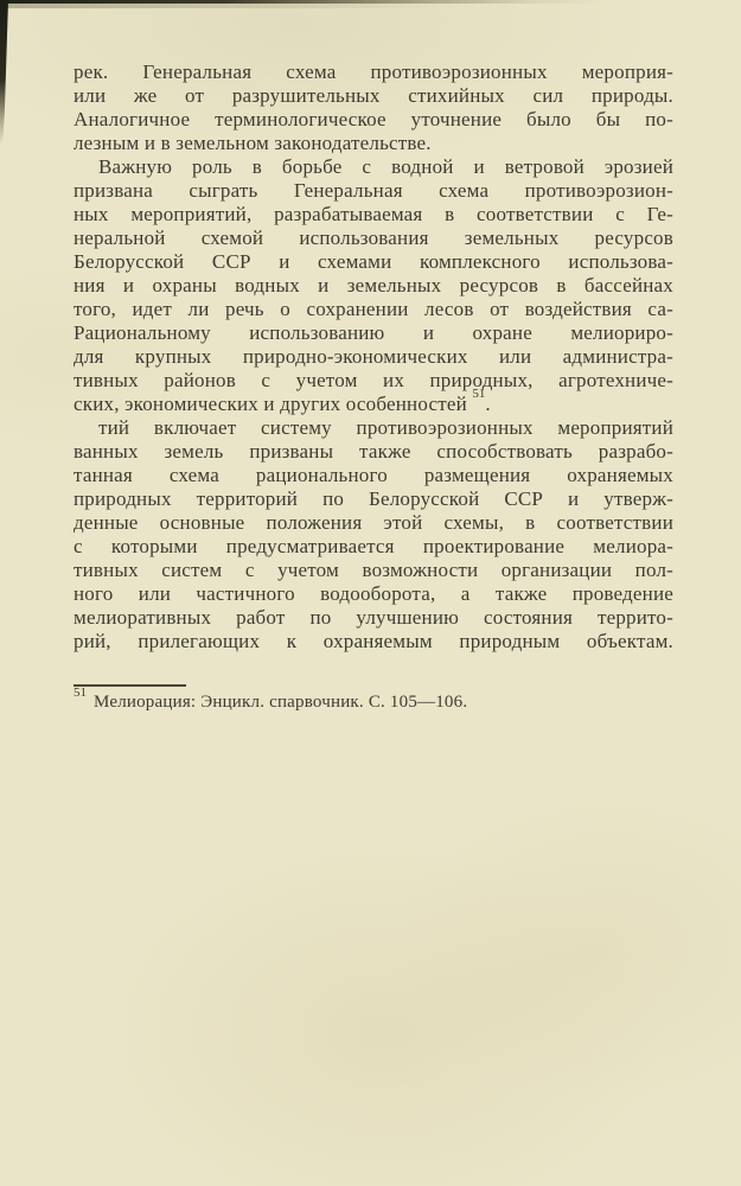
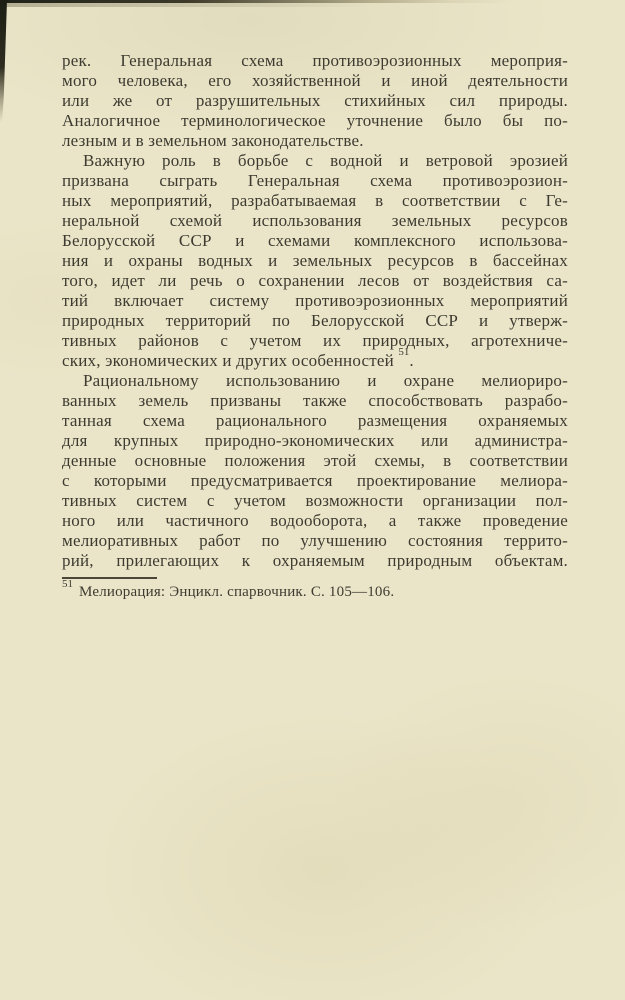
  рек. Генеральная схема противоэрозионных мероприя-
+ мого человека, его хозяйственной и иной деятельности
  или же от разрушительных стихийных сил природы.
  Аналогичное терминологическое уточнение было бы по-
  лезным и в земельном законодательстве.
  Важную роль в борьбе с водной и ветровой эрозией
  призвана сыграть Генеральная схема противоэрозион-
  ных мероприятий, разрабатываемая в соответствии с Ге-
  неральной схемой использования земельных ресурсов
  Белорусской ССР и схемами комплексного использова-
  ния и охраны водных и земельных ресурсов в бассейнах
  того, идет ли речь о сохранении лесов от воздействия са-
- Рациональному использованию и охране мелиориро-
+ тий включает систему противоэрозионных мероприятий
- для крупных природно-экономических или администра-
+ природных территорий по Белорусской ССР и утверж-
  тивных районов с учетом их природных, агротехниче-
  ских, экономических и других особенностей 51.
- тий включает систему противоэрозионных мероприятий
+ Рациональному использованию и охране мелиориро-
  ванных земель призваны также способствовать разрабо-
  танная схема рационального размещения охраняемых
- природных территорий по Белорусской ССР и утверж-
+ для крупных природно-экономических или администра-
  денные основные положения этой схемы, в соответствии
  с которыми предусматривается проектирование мелиора-
  тивных систем с учетом возможности организации пол-
  ного или частичного водооборота, а также проведение
  мелиоративных работ по улучшению состояния террито-
  рий, прилегающих к охраняемым природным объектам.
  51Мелиорация: Энцикл. спарвочник. С. 105—106.
